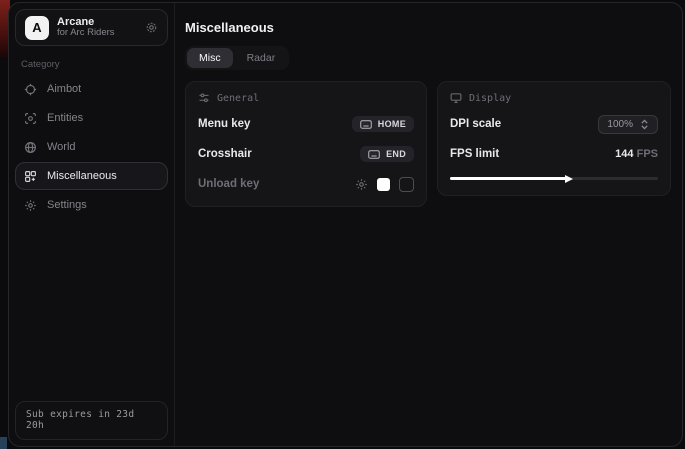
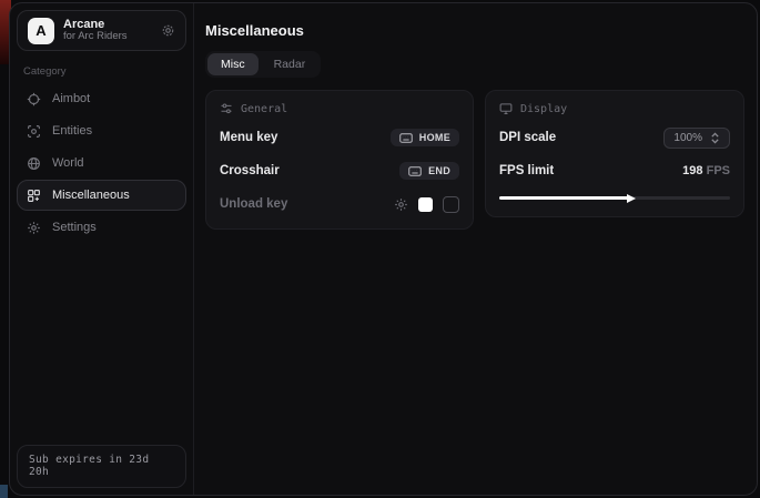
  A
  Arcane
  for Arc Riders
  Category
  Aimbot
  Entities
  World
  Miscellaneous
  Settings
  Sub expires in 23d 20h
  Miscellaneous
  Misc
  Radar
  General
  Menu key
  HOME
  Crosshair
  END
  Unload key
  Display
  DPI scale
  100%
  FPS limit
- 144 FPS
+ 198 FPS
